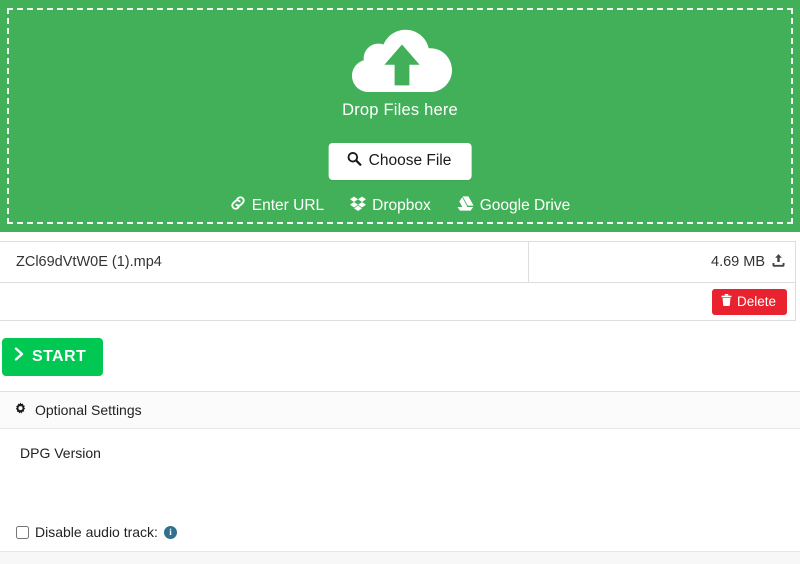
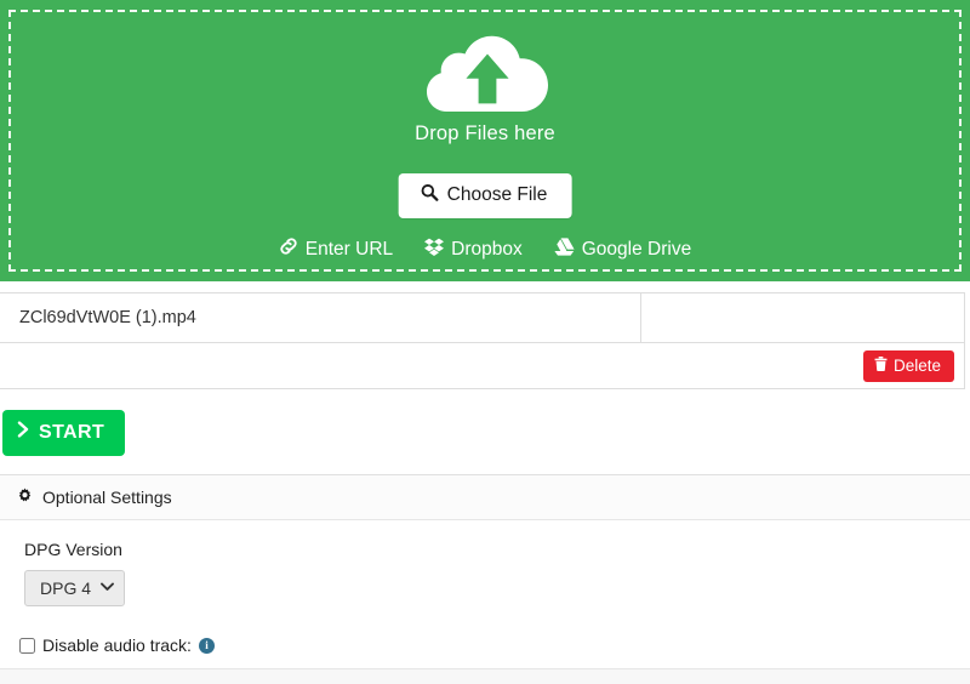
  Drop Files here
  Choose File
  Enter URL
  Dropbox
  Google Drive
  ZCl69dVtW0E (1).mp4
- 4.69 MB
  Delete
  START
  Optional Settings
  DPG Version
+ DPG 4
  Disable audio track:
  i
